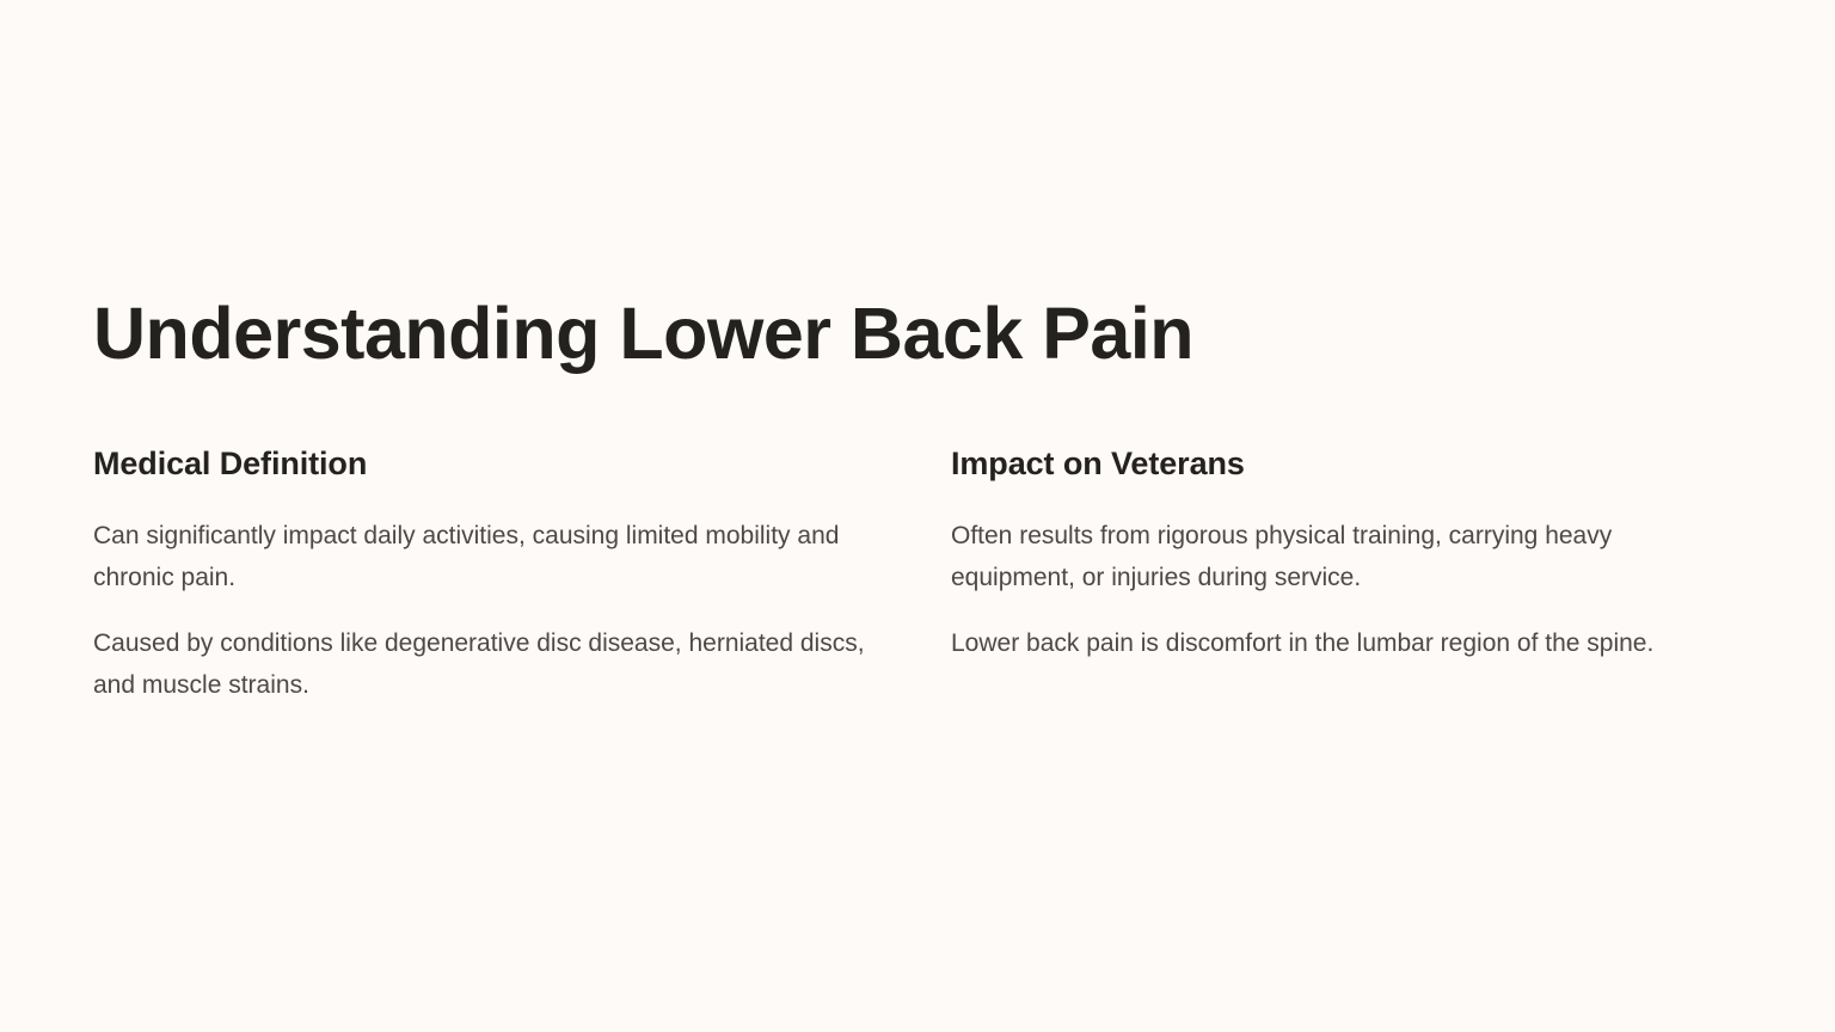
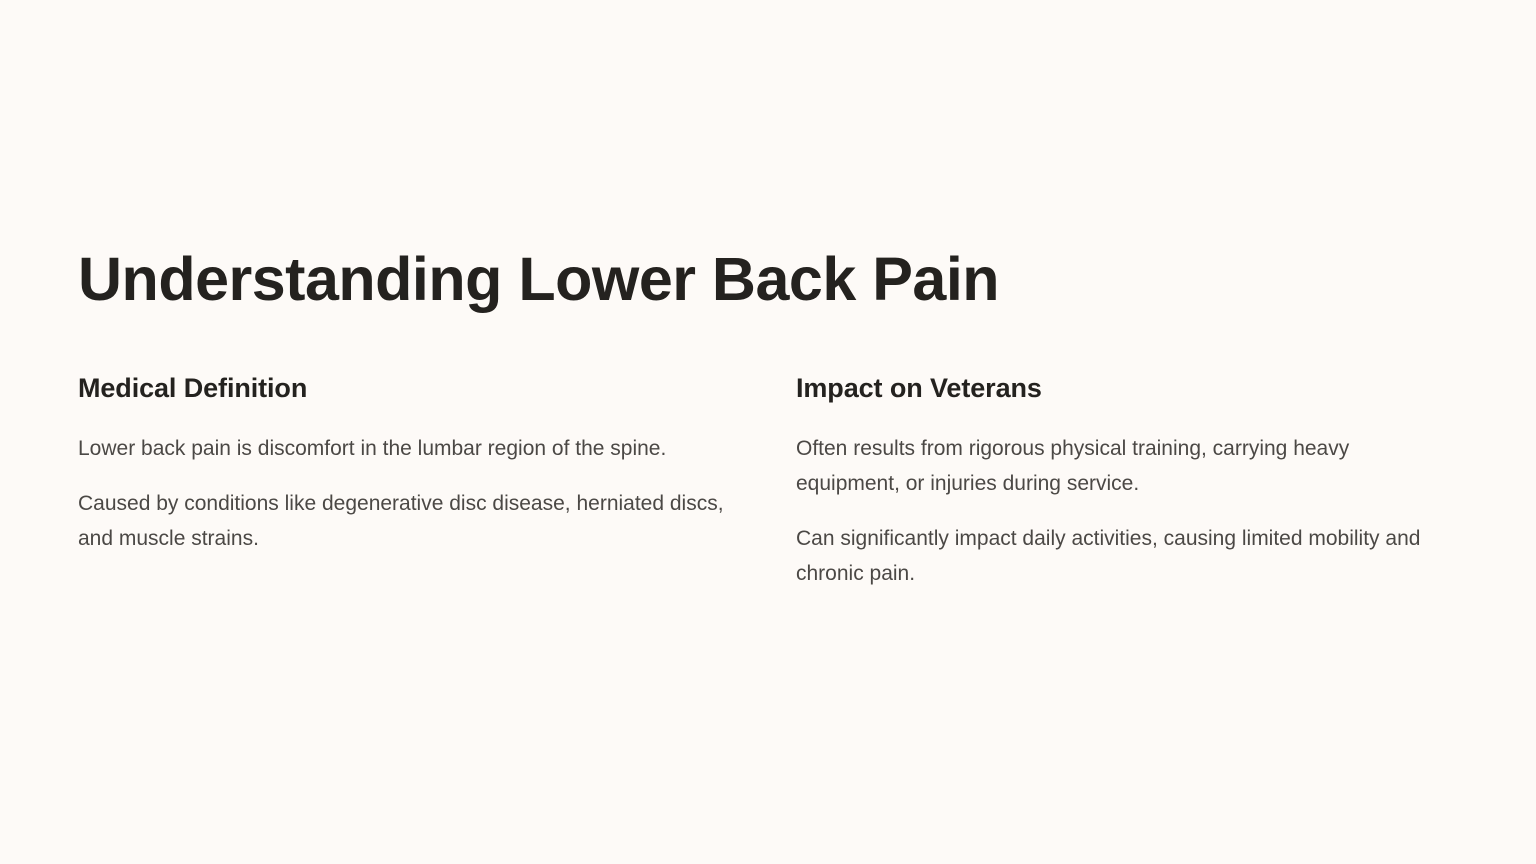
  Understanding Lower Back Pain
  Medical Definition
- Can significantly impact daily activities, causing limited mobility and chronic pain.
+ Lower back pain is discomfort in the lumbar region of the spine.
  Caused by conditions like degenerative disc disease, herniated discs, and muscle strains.
  Impact on Veterans
  Often results from rigorous physical training, carrying heavy equipment, or injuries during service.
- Lower back pain is discomfort in the lumbar region of the spine.
+ Can significantly impact daily activities, causing limited mobility and chronic pain.
